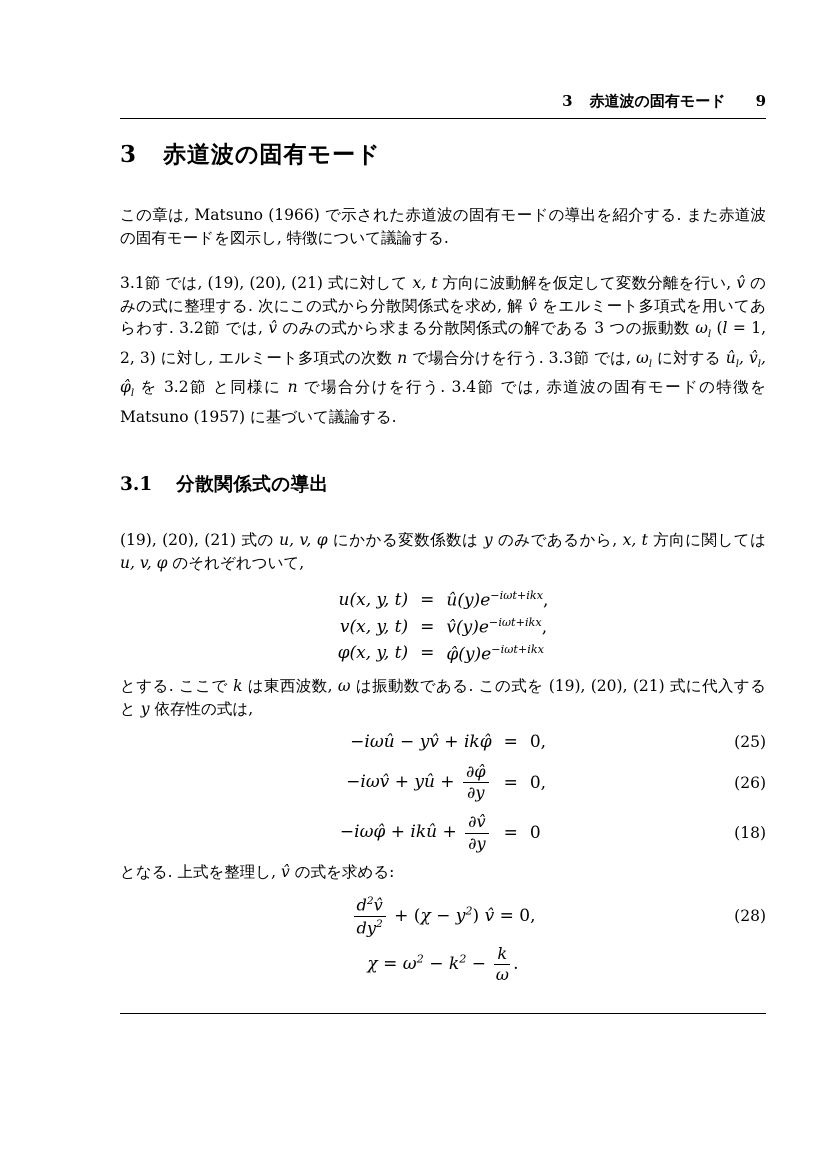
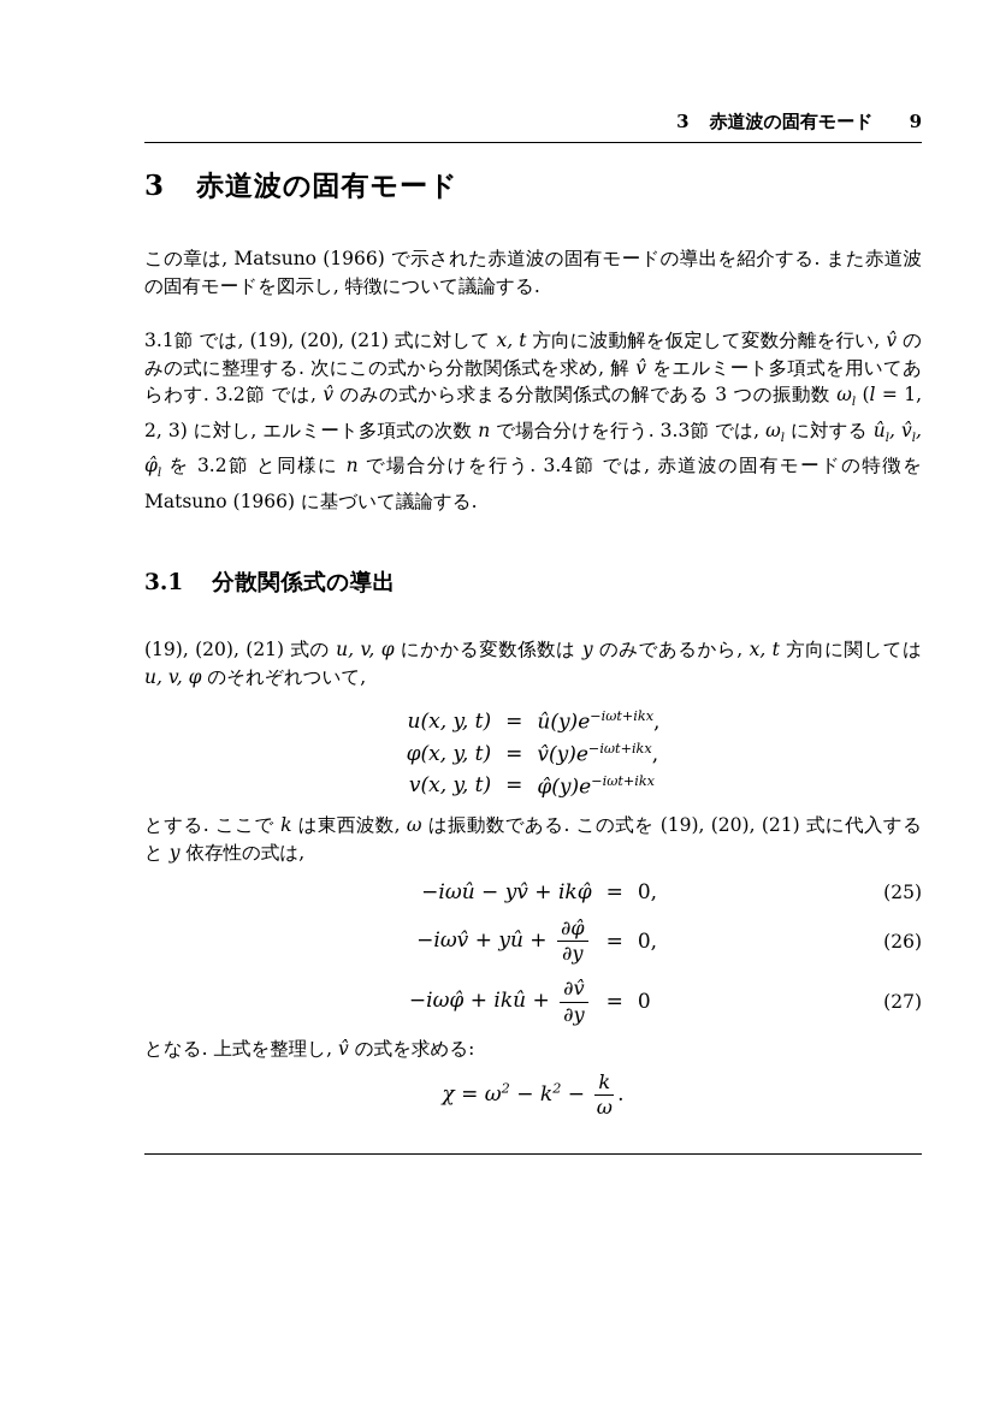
  3
  赤道波の固有モード
  9
  3
  赤道波の固有モード
  この章は, Matsuno (1966) で示された赤道波の固有モードの導出を紹介する. また赤道波の固有モードを図示し, 特徴について議論する.
- 3.1節 では, (19), (20), (21) 式に対して x, t 方向に波動解を仮定して変数分離を行い, v̂ のみの式に整理する. 次にこの式から分散関係式を求め, 解 v̂ をエルミート多項式を用いてあらわす. 3.2節 では, v̂ のみの式から求まる分散関係式の解である 3 つの振動数 ωl (l = 1, 2, 3) に対し, エルミート多項式の次数 n で場合分けを行う. 3.3節 では, ωl に対する ûl, v̂l, φ̂l を 3.2節 と同様に n で場合分けを行う. 3.4節 では, 赤道波の固有モードの特徴を Matsuno (1957) に基づいて議論する.
+ 3.1節 では, (19), (20), (21) 式に対して x, t 方向に波動解を仮定して変数分離を行い, v̂ のみの式に整理する. 次にこの式から分散関係式を求め, 解 v̂ をエルミート多項式を用いてあらわす. 3.2節 では, v̂ のみの式から求まる分散関係式の解である 3 つの振動数 ωl (l = 1, 2, 3) に対し, エルミート多項式の次数 n で場合分けを行う. 3.3節 では, ωl に対する ûl, v̂l, φ̂l を 3.2節 と同様に n で場合分けを行う. 3.4節 では, 赤道波の固有モードの特徴を Matsuno (1966) に基づいて議論する.
  3.1
  分散関係式の導出
  (19), (20), (21) 式の u, v, φ にかかる変数係数は y のみであるから, x, t 方向に関しては u, v, φ のそれぞれついて,
  u(x, y, t)
  =
  û(y)e−iωt+ikx,
- v(x, y, t)
+ φ(x, y, t)
  =
  v̂(y)e−iωt+ikx,
- φ(x, y, t)
+ v(x, y, t)
  =
  φ̂(y)e−iωt+ikx
  とする. ここで k は東西波数, ω は振動数である. この式を (19), (20), (21) 式に代入すると y 依存性の式は,
  −iωû − yv̂ + ikφ̂
  =
  0,
  (25)
  −iωv̂ + yû +
  ∂φ̂
  ∂y
  =
  0,
  (26)
  −iωφ̂ + ikû +
  ∂v̂
  ∂y
  =
  0
- (18)
+ (27)
  となる. 上式を整理し, v̂ の式を求める:
- d2v̂
- dy2
- + (χ − y2) v̂ = 0,
- (28)
  χ = ω2 − k2 −
  k
  ω
  .
